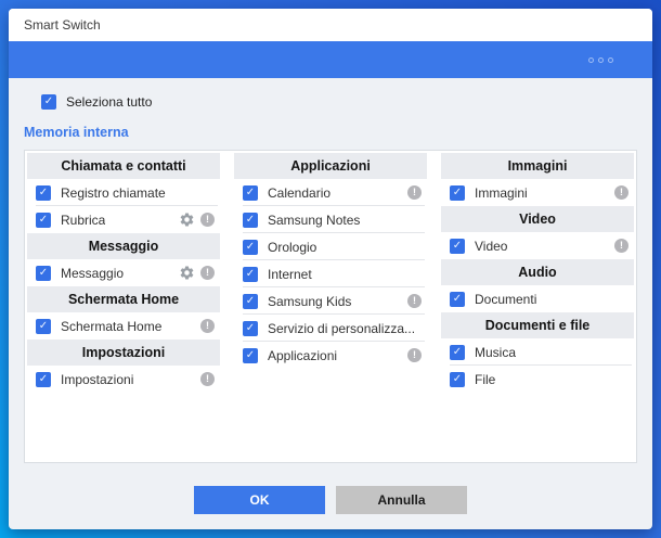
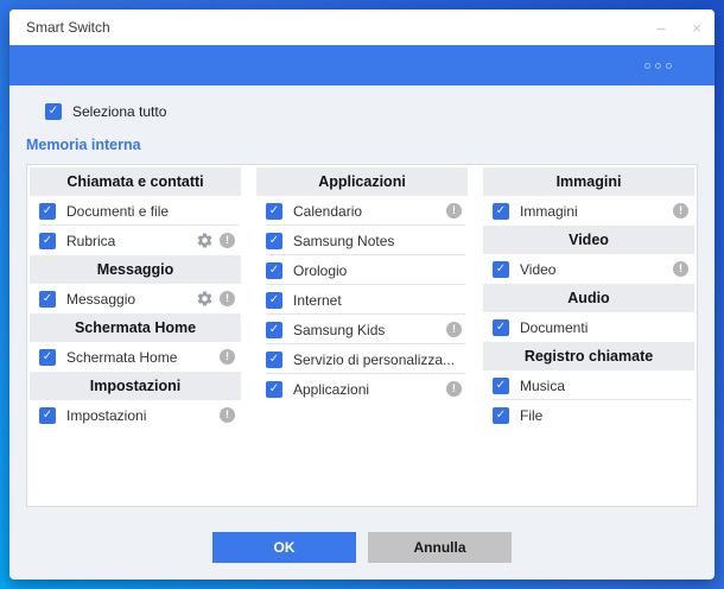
  Smart Switch
+ –
+ ×
  ✓
  Seleziona tutto
  Memoria interna
  Chiamata e contatti
  ✓
- Registro chiamate
+ Documenti e file
  ✓
  Rubrica
  !
  Messaggio
  ✓
  Messaggio
  !
  Schermata Home
  ✓
  Schermata Home
  !
  Impostazioni
  ✓
  Impostazioni
  !
  Applicazioni
  ✓
  Calendario
  !
  ✓
  Samsung Notes
  ✓
  Orologio
  ✓
  Internet
  ✓
  Samsung Kids
  !
  ✓
  Servizio di personalizza...
  ✓
  Applicazioni
  !
  Immagini
  ✓
  Immagini
  !
  Video
  ✓
  Video
  !
  Audio
  ✓
  Documenti
- Documenti e file
+ Registro chiamate
  ✓
  Musica
  ✓
  File
  OK
  Annulla
